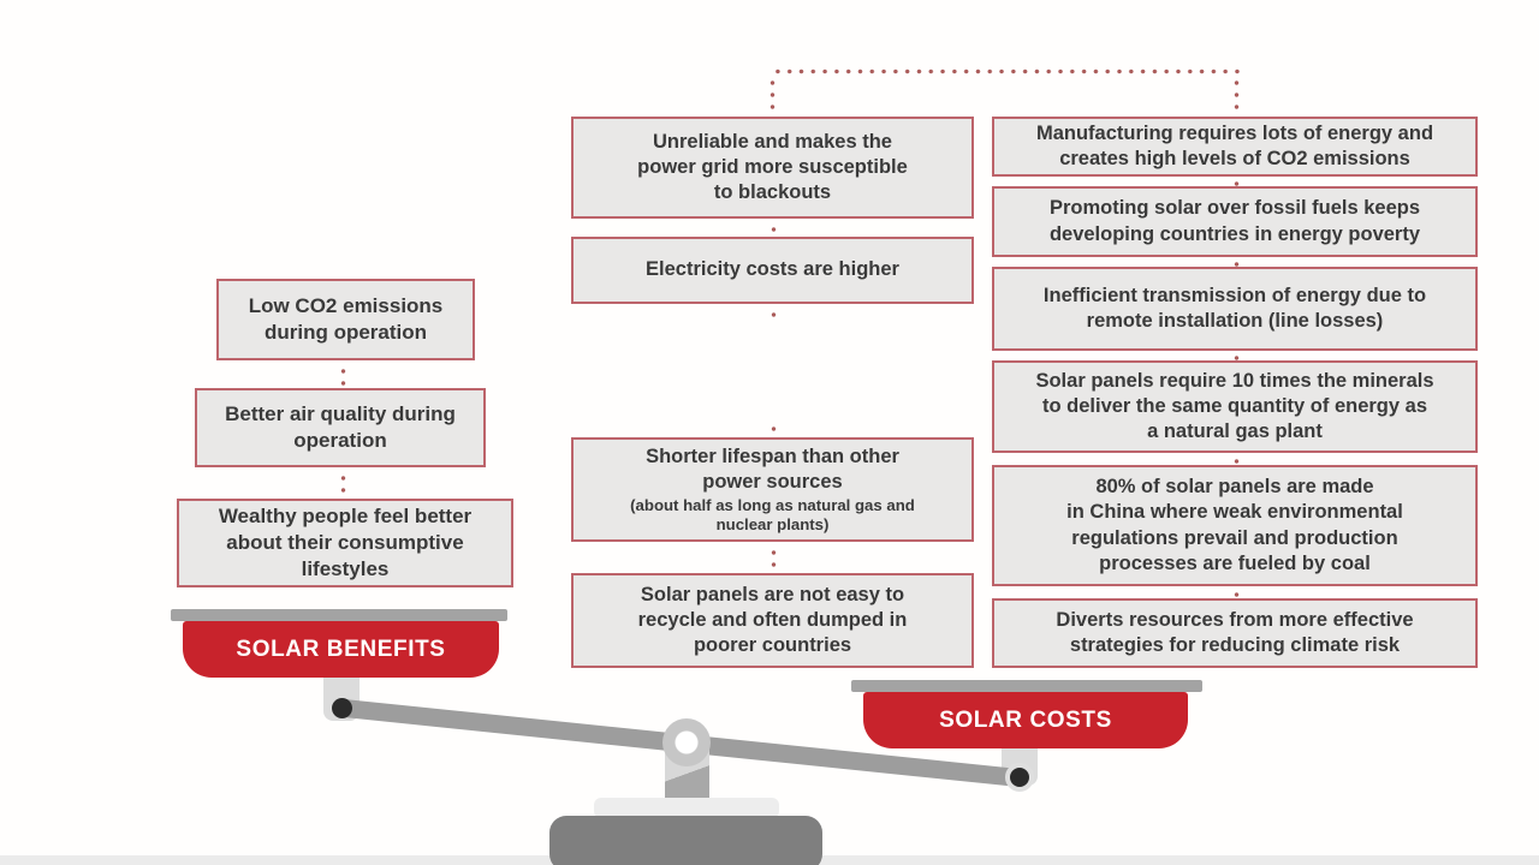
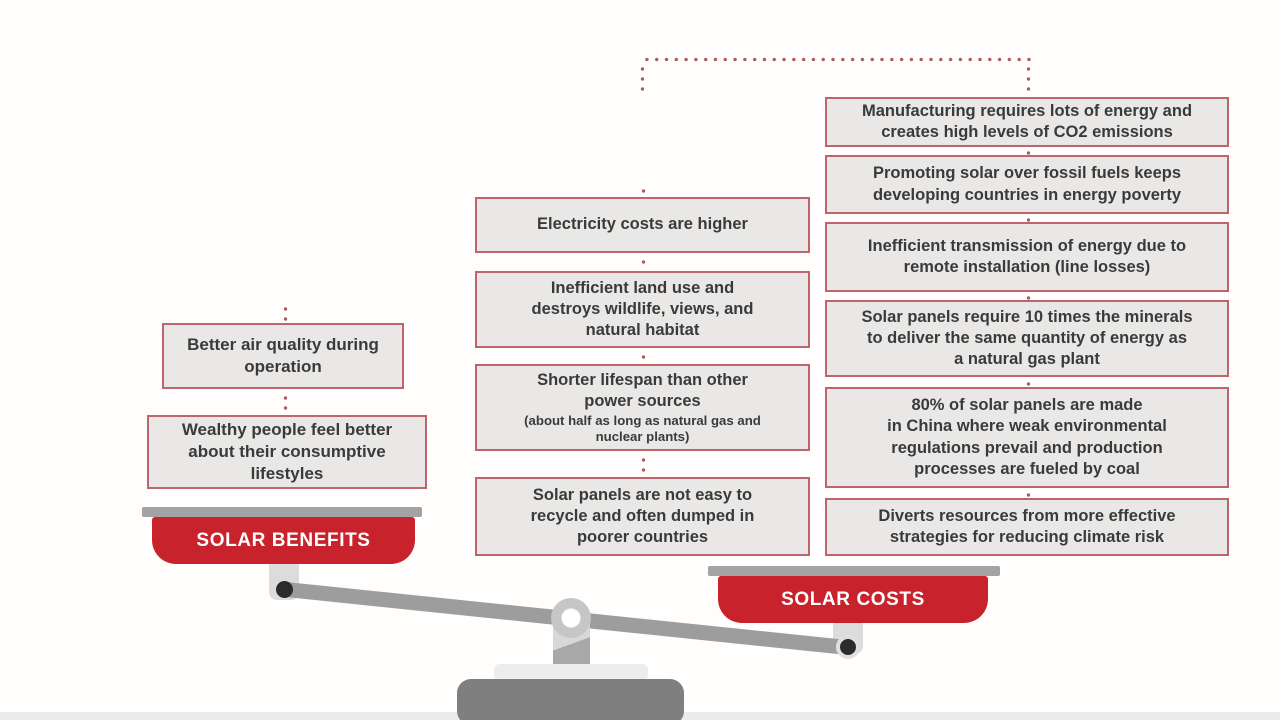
- Low CO2 emissions
- during operation
  Better air quality during
  operation
  Wealthy people feel better
  about their consumptive
  lifestyles
- Unreliable and makes the
- power grid more susceptible
- to blackouts
  Electricity costs are higher
+ Inefficient land use and
+ destroys wildlife, views, and
+ natural habitat
  Shorter lifespan than other
  power sources
  (about half as long as natural gas and
  nuclear plants)
  Solar panels are not easy to
  recycle and often dumped in
  poorer countries
  Manufacturing requires lots of energy and
  creates high levels of CO2 emissions
  Promoting solar over fossil fuels keeps
  developing countries in energy poverty
  Inefficient transmission of energy due to
  remote installation (line losses)
  Solar panels require 10 times the minerals
  to deliver the same quantity of energy as
  a natural gas plant
  80% of solar panels are made
  in China where weak environmental
  regulations prevail and production
  processes are fueled by coal
  Diverts resources from more effective
  strategies for reducing climate risk
  SOLAR BENEFITS
  SOLAR COSTS
